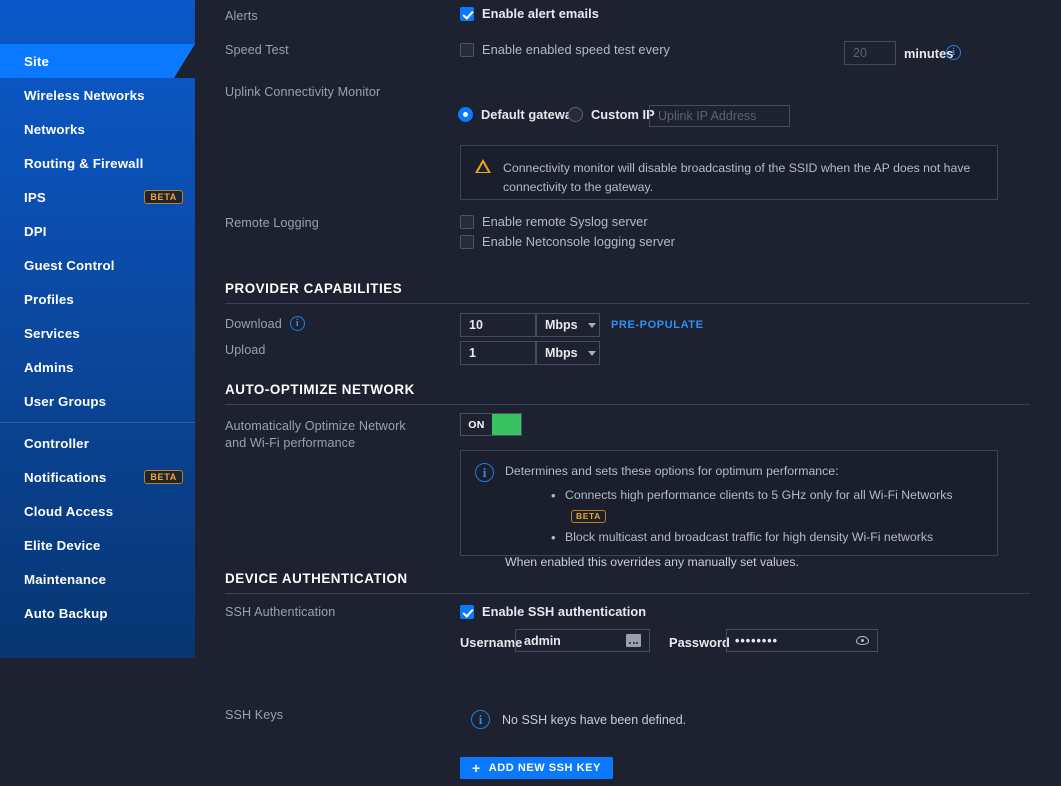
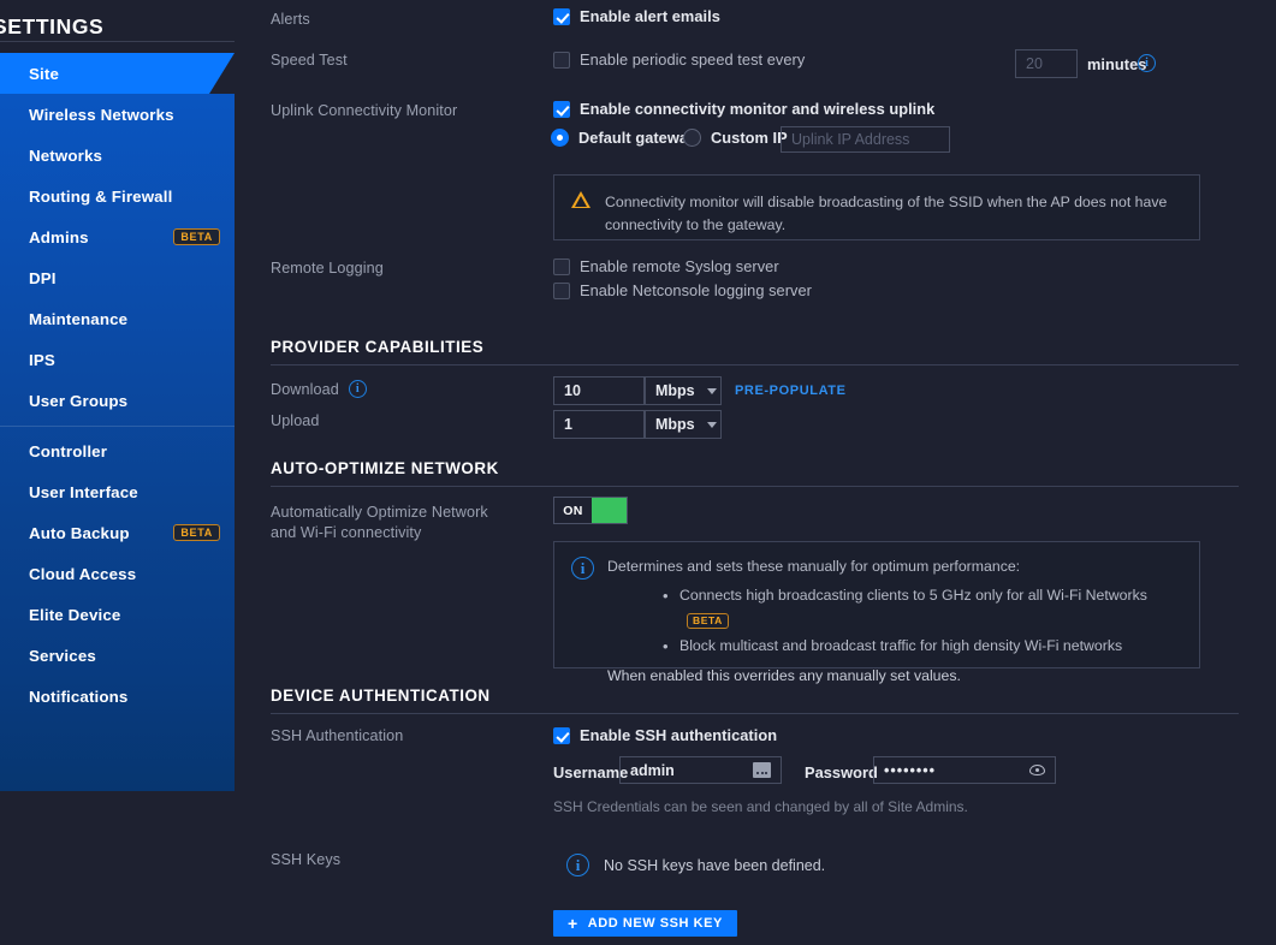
+ SETTINGS
  Site
  Wireless Networks
  Networks
  Routing & Firewall
- IPS
+ Admins
  BETA
  DPI
- Guest Control
- Profiles
- Services
+ Maintenance
- Admins
+ IPS
  User Groups
  Controller
+ User Interface
- Notifications
+ Auto Backup
  BETA
  Cloud Access
  Elite Device
- Maintenance
+ Services
- Auto Backup
+ Notifications
  Alerts
  Enable alert emails
  Speed Test
- Enable enabled speed test every
+ Enable periodic speed test every
  20
  minutes
  i
  Uplink Connectivity Monitor
+ Enable connectivity monitor and wireless uplink
  Default gatew
  Custom IP
  Uplink IP Address
  Connectivity monitor will disable broadcasting of the SSID when the AP does not have connectivity to the gateway.
  Remote Logging
  Enable remote Syslog server
  Enable Netconsole logging server
  PROVIDER CAPABILITIES
  Download
  i
  10
  Mbps
  PRE-POPULATE
  Upload
  1
  Mbps
  AUTO-OPTIMIZE NETWORK
- Automatically Optimize Network and Wi-Fi performance
+ Automatically Optimize Network and Wi-Fi connectivity
  ON
  i
- Determines and sets these options for optimum performance:
+ Determines and sets these manually for optimum performance:
- Connects high performance clients to 5 GHz only for all Wi-Fi NetworksBETA
+ Connects high broadcasting clients to 5 GHz only for all Wi-Fi NetworksBETA
  Block multicast and broadcast traffic for high density Wi-Fi networks
  When enabled this overrides any manually set values.
  DEVICE AUTHENTICATION
  SSH Authentication
  Enable SSH authentication
  Username
  admin
  Password
  ••••••••
+ SSH Credentials can be seen and changed by all of Site Admins.
  SSH Keys
  i
  No SSH keys have been defined.
  +
  ADD NEW SSH KEY
